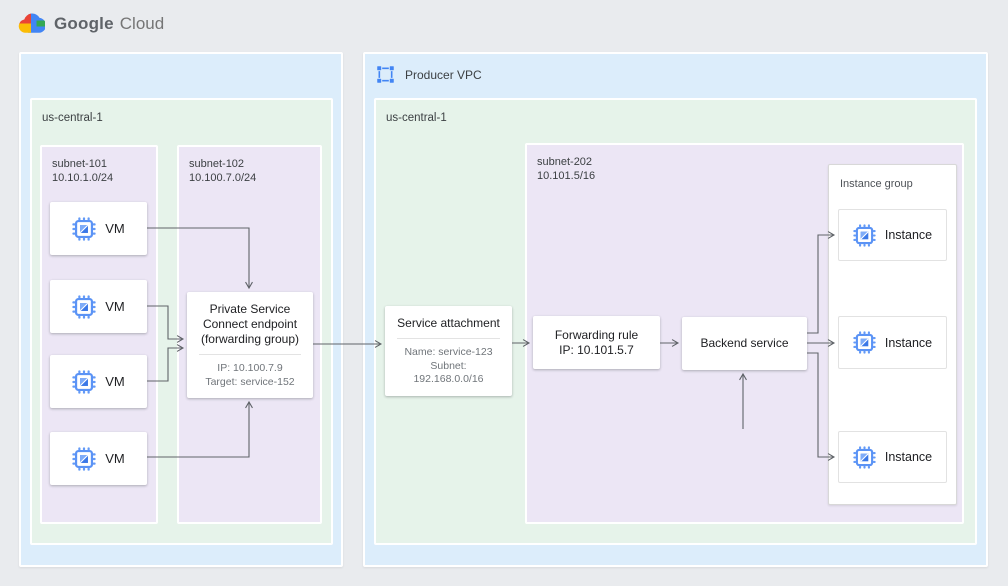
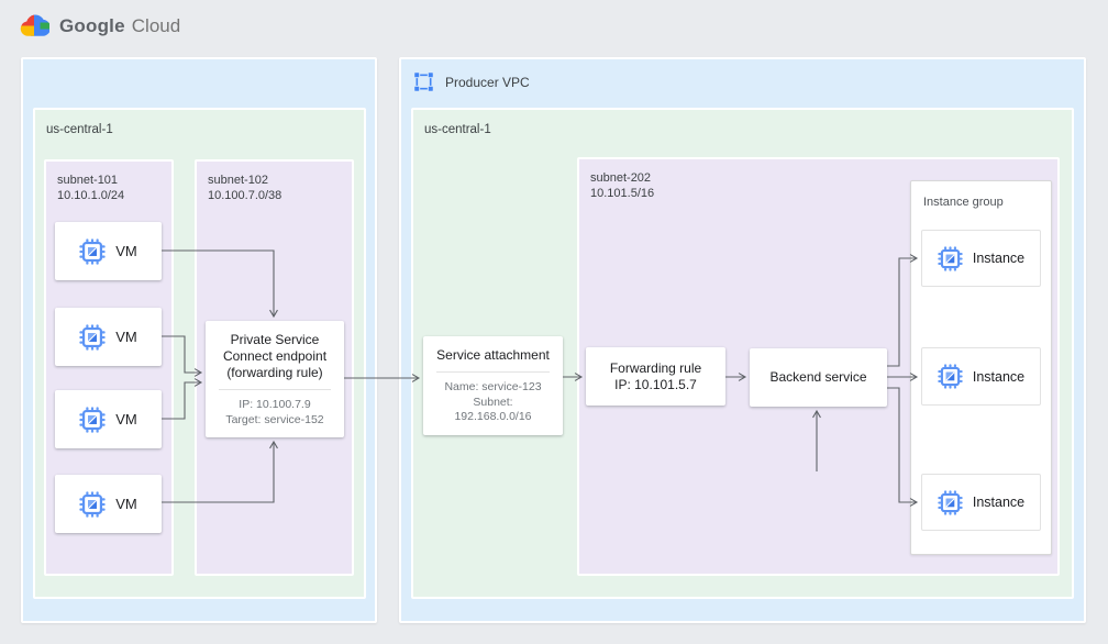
  Google
  Cloud
  us-central-1
  subnet-101
  10.10.1.0/24
  VM
  VM
  VM
  VM
  subnet-102
- 10.100.7.0/24
+ 10.100.7.0/38
- Private Service Connect endpoint (forwarding group)
+ Private Service Connect endpoint (forwarding rule)
  IP: 10.100.7.9
  Target: service-152
  Producer VPC
  us-central-1
  Service attachment
  Name: service-123
  Subnet:
  192.168.0.0/16
  subnet-202
  10.101.5/16
  Forwarding rule
  IP: 10.101.5.7
  Backend service
  Instance group
  Instance
  Instance
  Instance
